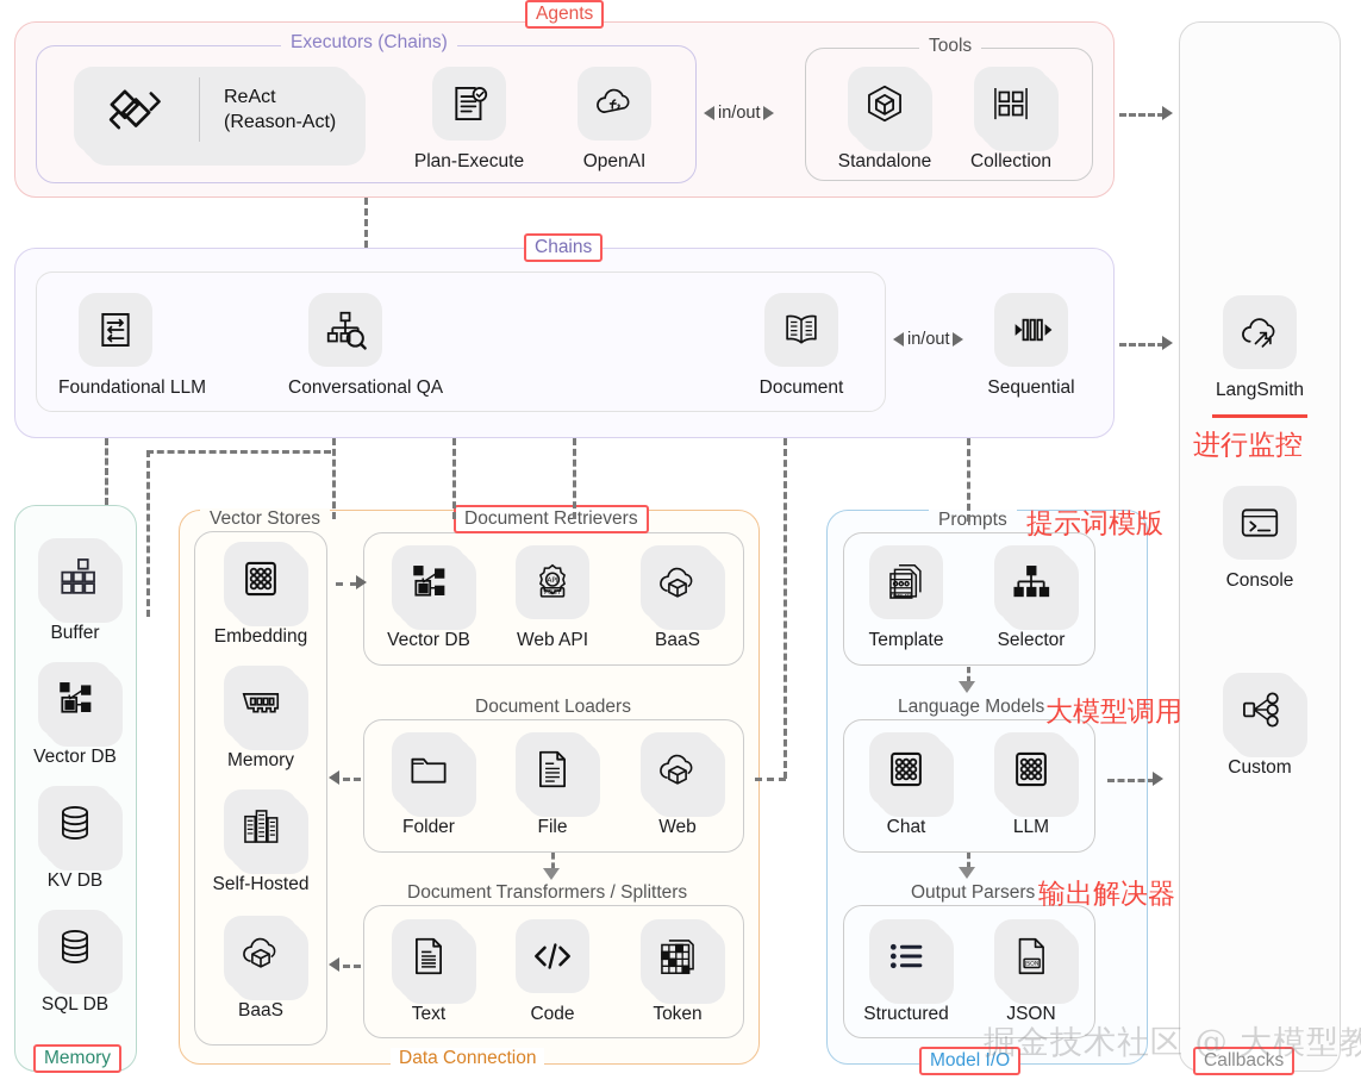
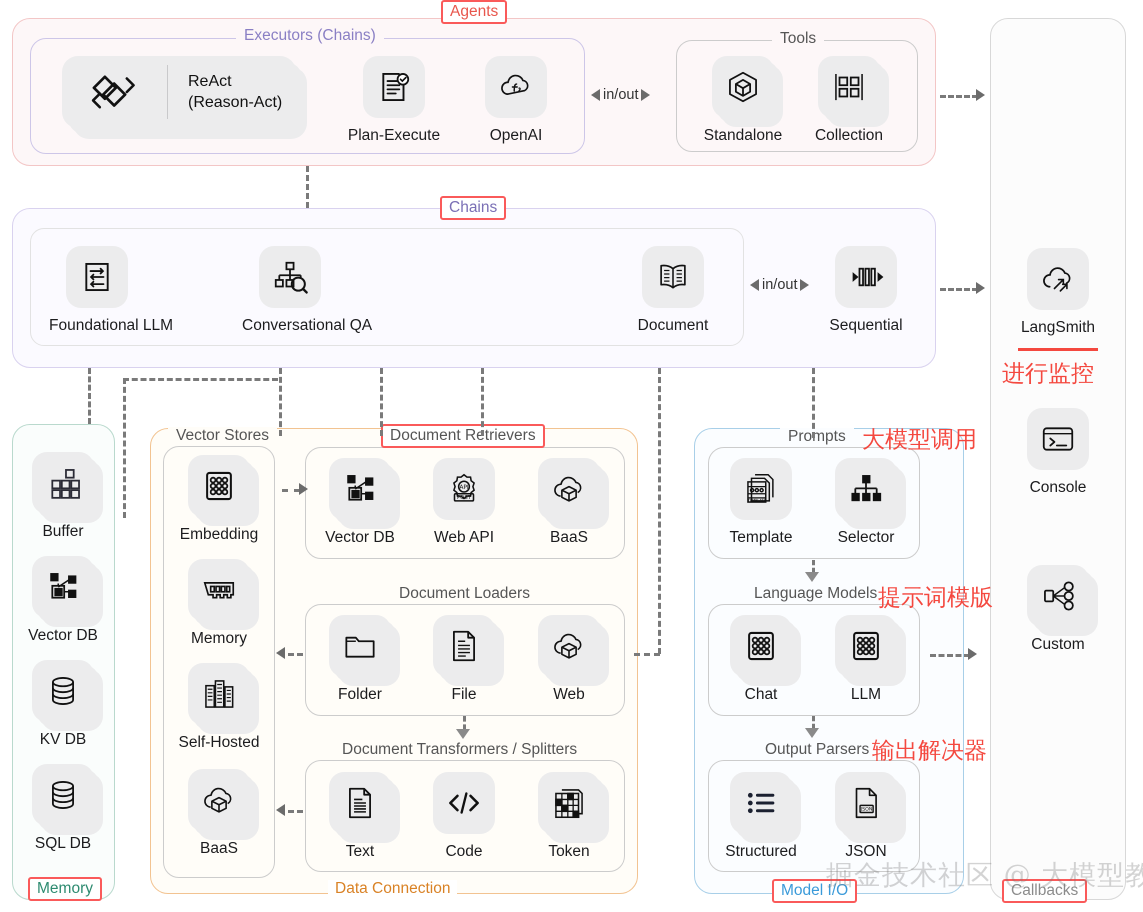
  Agents
  Executors (Chains)
  ReAct
  (Reason-Act)
  Plan-Execute
  OpenAI
  in/out
  Tools
  Standalone
  Collection
  Chains
  Foundational LLM
  Conversational QA
  Document
  in/out
  Sequential
  Callbacks
  LangSmith
  进行监控
  Console
  Custom
  Memory
  Buffer
  Vector DB
  KV DB
  SQL DB
  Data Connection
  Vector Stores
  Embedding
  Memory
  Self-Hosted
  BaaS
  Document Retrievers
  Vector DB
  Web API
  BaaS
  Document Loaders
  Folder
  File
  Web
  Document Transformers / Splitters
  Text
  Code
  Token
  Model I/O
  Prompts
  Template
  Selector
- 提示词模版
+ 大模型调用
  Language Models
  Chat
  LLM
- 大模型调用
+ 提示词模版
  Output Parsers
  Structured
  JSON
  输出解决器
  掘金技术社区 @ 大模型教
